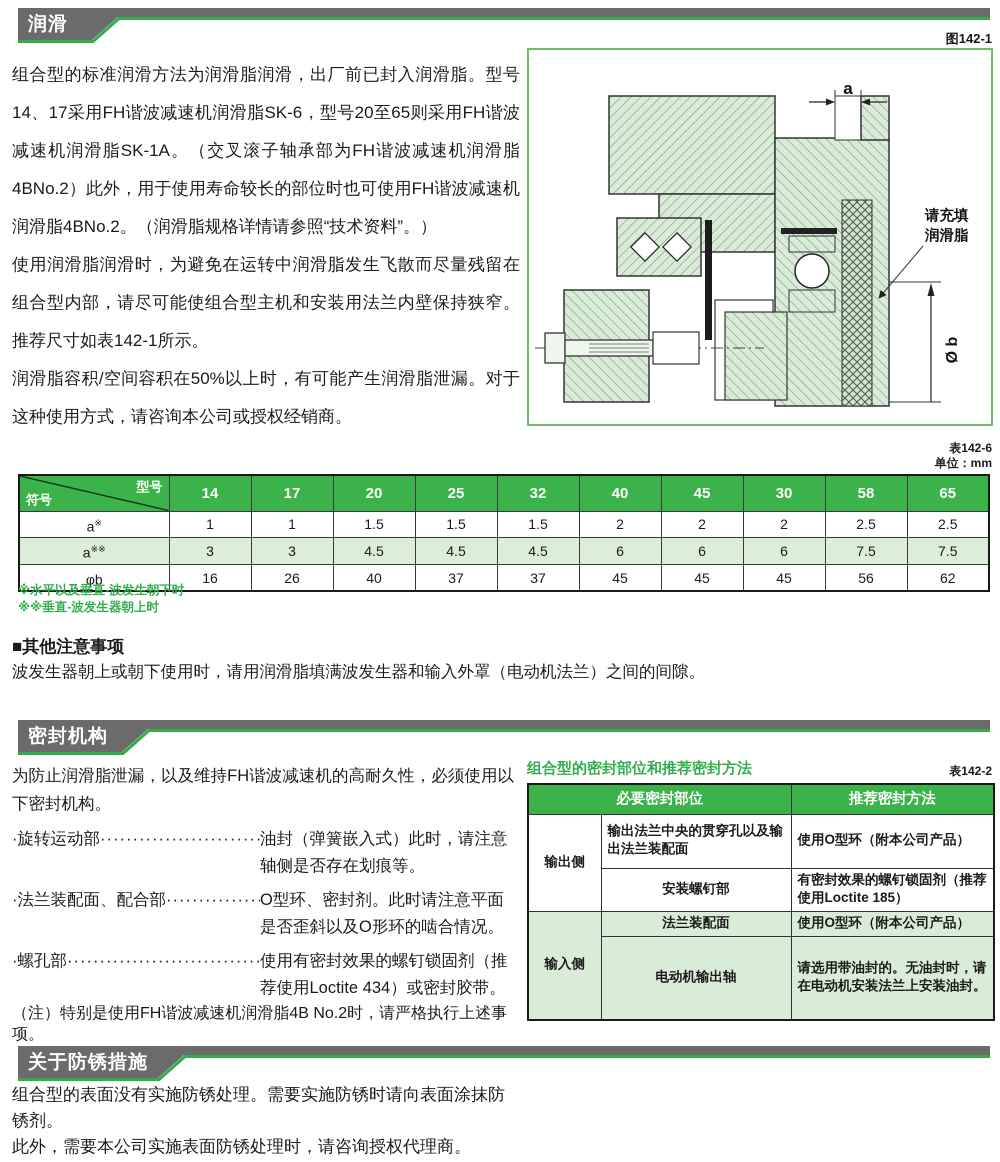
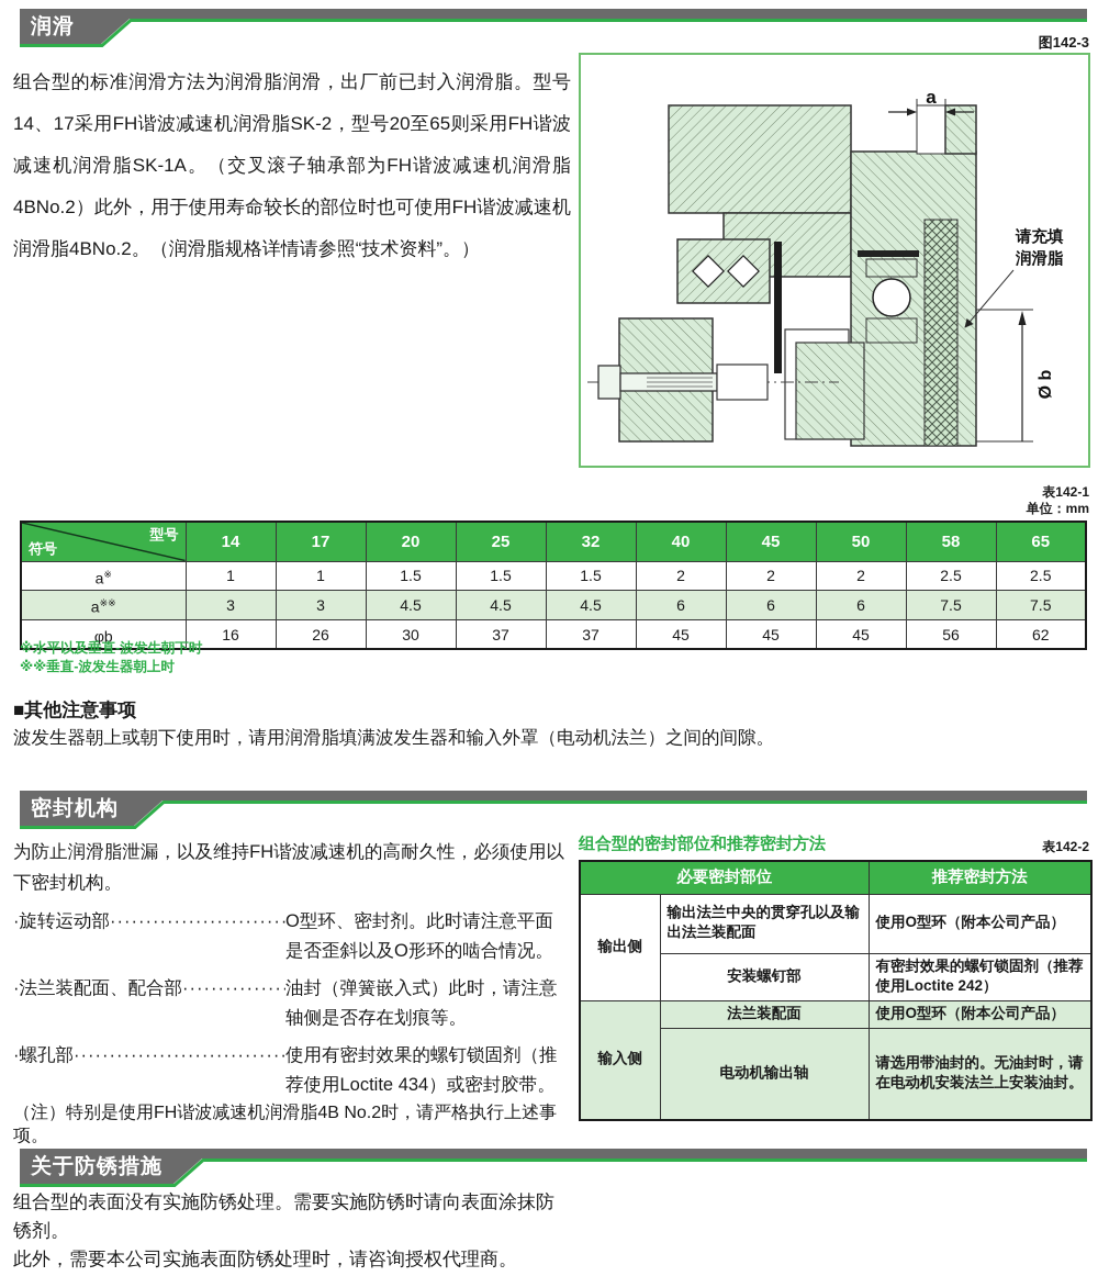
  润滑
- 组合型的标准润滑方法为润滑脂润滑，出厂前已封入润滑脂。型号14、17采用FH谐波减速机润滑脂SK-6，型号20至65则采用FH谐波减速机润滑脂SK-1A。（交叉滚子轴承部为FH谐波减速机润滑脂4BNo.2）此外，用于使用寿命较长的部位时也可使用FH谐波减速机润滑脂4BNo.2。（润滑脂规格详情请参照“技术资料”。）
+ 组合型的标准润滑方法为润滑脂润滑，出厂前已封入润滑脂。型号14、17采用FH谐波减速机润滑脂SK-2，型号20至65则采用FH谐波减速机润滑脂SK-1A。（交叉滚子轴承部为FH谐波减速机润滑脂4BNo.2）此外，用于使用寿命较长的部位时也可使用FH谐波减速机润滑脂4BNo.2。（润滑脂规格详情请参照“技术资料”。）
- 使用润滑脂润滑时，为避免在运转中润滑脂发生飞散而尽量残留在组合型内部，请尽可能使组合型主机和安装用法兰内壁保持狭窄。推荐尺寸如表142-1所示。
- 润滑脂容积/空间容积在50%以上时，有可能产生润滑脂泄漏。对于这种使用方式，请咨询本公司或授权经销商。
- 图142-1
+ 图142-3
  a
  请充填
  润滑脂
- 表142-6
+ 表142-1
  单位：mm
- 型号 符号	14	17	20	25	32	40	45	30	58	65
+ 型号 符号	14	17	20	25	32	40	45	50	58	65
  a※	1	1	1.5	1.5	1.5	2	2	2	2.5	2.5
  a※※	3	3	4.5	4.5	4.5	6	6	6	7.5	7.5
- φb	16	26	40	37	37	45	45	45	56	62
+ φb	16	26	30	37	37	45	45	45	56	62
  ※水平以及垂直-波发生朝下时
  ※※垂直-波发生器朝上时
  ■其他注意事项
  波发生器朝上或朝下使用时，请用润滑脂填满波发生器和输入外罩（电动机法兰）之间的间隙。
  密封机构
  为防止润滑脂泄漏，以及维持FH谐波减速机的高耐久性，必须使用以下密封机构。
  ·旋转运动部
- 油封（弹簧嵌入式）此时，请注意轴侧是否存在划痕等。
+ O型环、密封剂。此时请注意平面是否歪斜以及O形环的啮合情况。
  ·法兰装配面、配合部
- O型环、密封剂。此时请注意平面是否歪斜以及O形环的啮合情况。
+ 油封（弹簧嵌入式）此时，请注意轴侧是否存在划痕等。
  ·螺孔部
  ······························
  使用有密封效果的螺钉锁固剂（推荐使用Loctite 434）或密封胶带。
  （注）特别是使用FH谐波减速机润滑脂4B No.2时，请严格执行上述事项。
  组合型的密封部位和推荐密封方法
  表142-2
  必要密封部位	推荐密封方法
  输出侧	输出法兰中央的贯穿孔以及输出法兰装配面	使用O型环（附本公司产品）
- 安装螺钉部	有密封效果的螺钉锁固剂（推荐使用Loctite 185）
+ 安装螺钉部	有密封效果的螺钉锁固剂（推荐使用Loctite 242）
  输入侧	法兰装配面	使用O型环（附本公司产品）
  电动机输出轴	请选用带油封的。无油封时，请在电动机安装法兰上安装油封。
  关于防锈措施
  组合型的表面没有实施防锈处理。需要实施防锈时请向表面涂抹防锈剂。
  此外，需要本公司实施表面防锈处理时，请咨询授权代理商。
